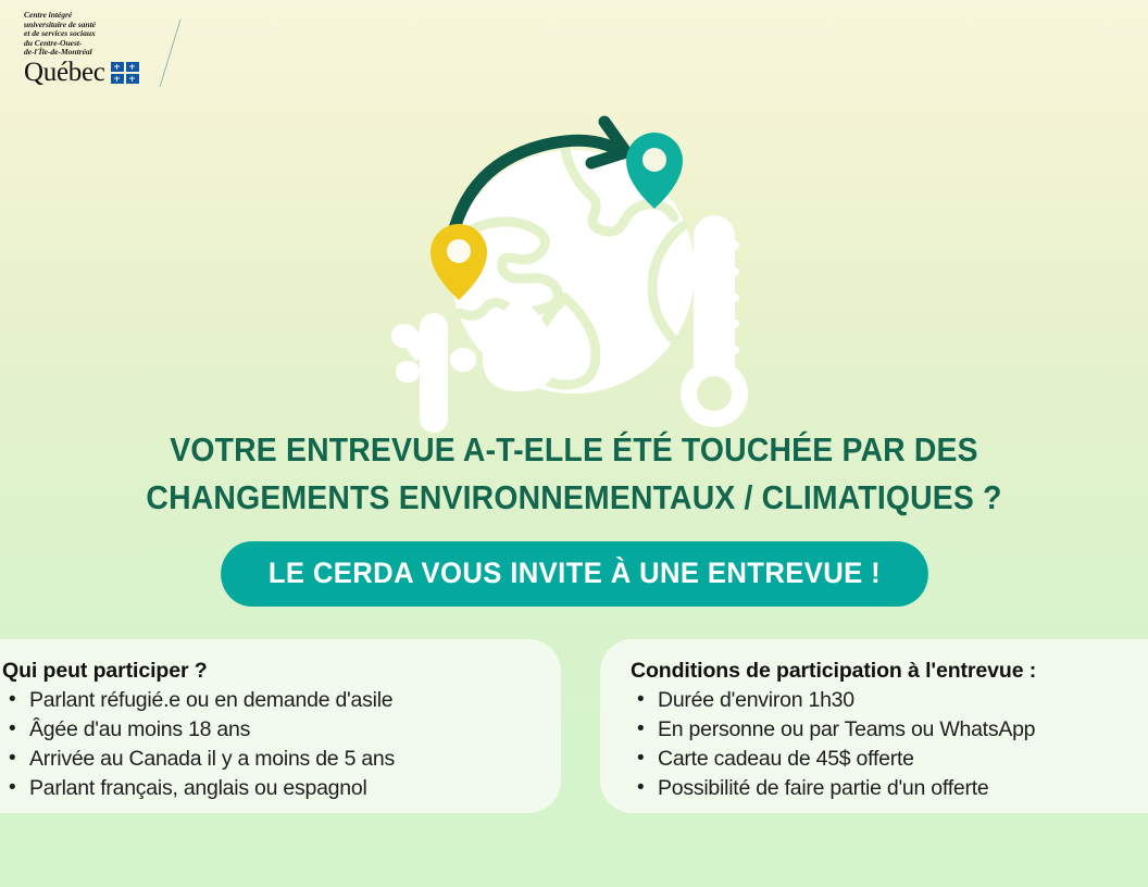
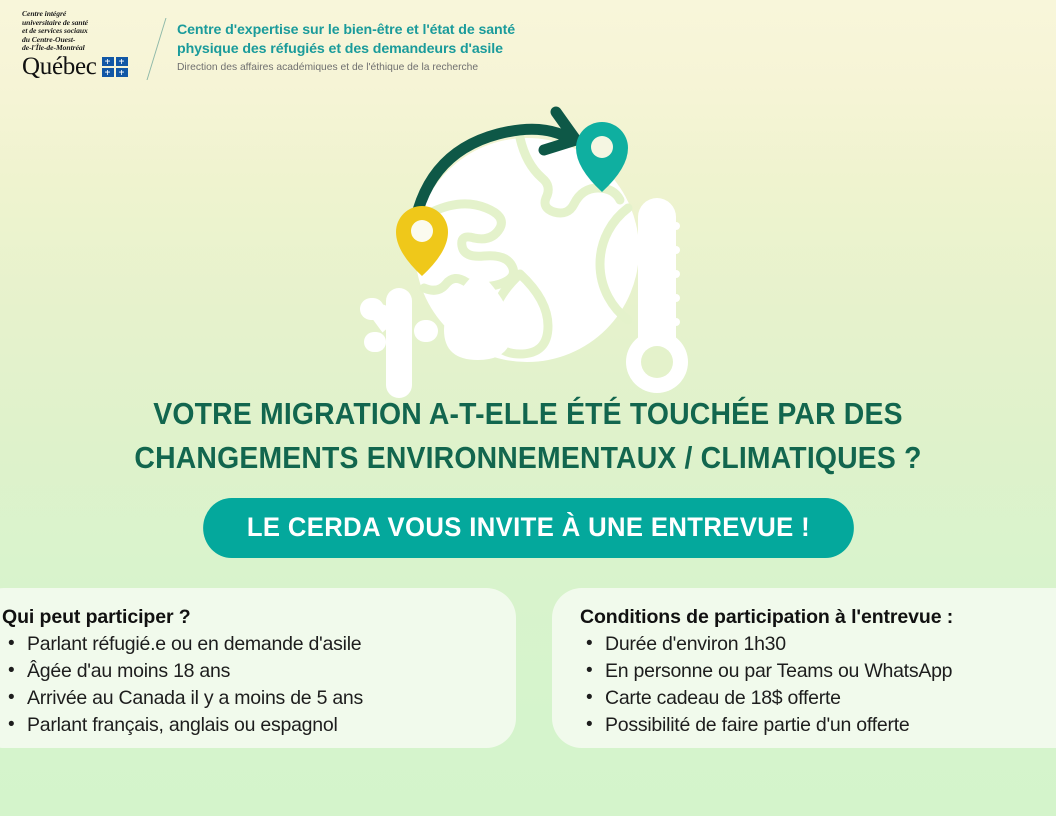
  Centre intégré
  universitaire de santé
  et de services sociaux
  du Centre-Ouest-
  de-l'Île-de-Montréal
  Québec
+ Centre d'expertise sur le bien-être et l'état de santé physique des réfugiés et des demandeurs d'asile
+ Direction des affaires académiques et de l'éthique de la recherche
- VOTRE ENTREVUE A-T-ELLE ÉTÉ TOUCHÉE PAR DES
+ VOTRE MIGRATION A-T-ELLE ÉTÉ TOUCHÉE PAR DES
  CHANGEMENTS ENVIRONNEMENTAUX / CLIMATIQUES ?
  LE CERDA VOUS INVITE À UNE ENTREVUE !
  Qui peut participer ?
  Parlant réfugié.e ou en demande d'asile
  Âgée d'au moins 18 ans
  Arrivée au Canada il y a moins de 5 ans
  Parlant français, anglais ou espagnol
  Conditions de participation à l'entrevue :
  Durée d'environ 1h30
  En personne ou par Teams ou WhatsApp
- Carte cadeau de 45$ offerte
+ Carte cadeau de 18$ offerte
  Possibilité de faire partie d'un offerte
